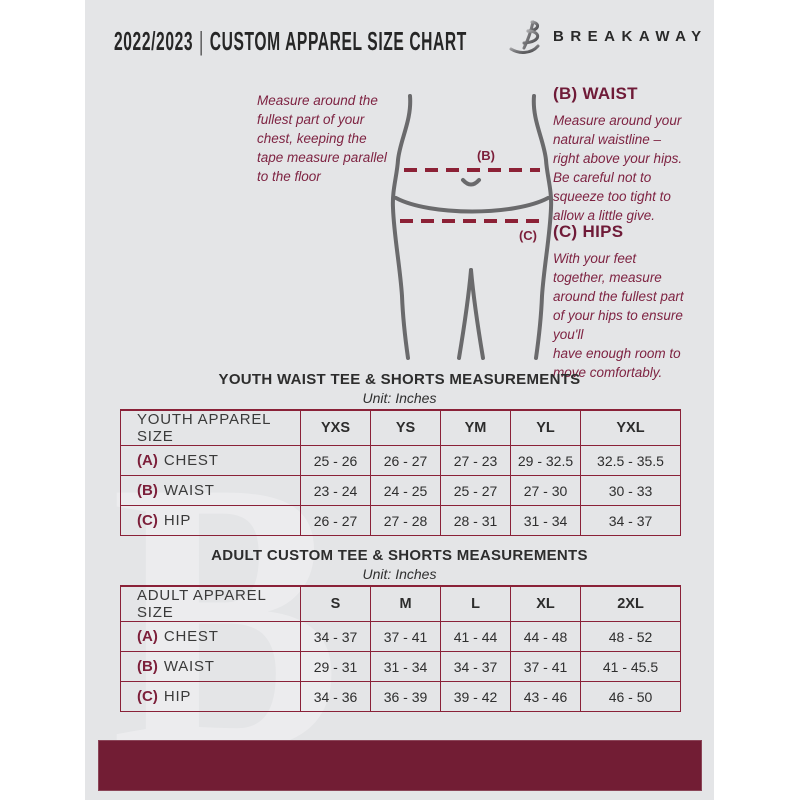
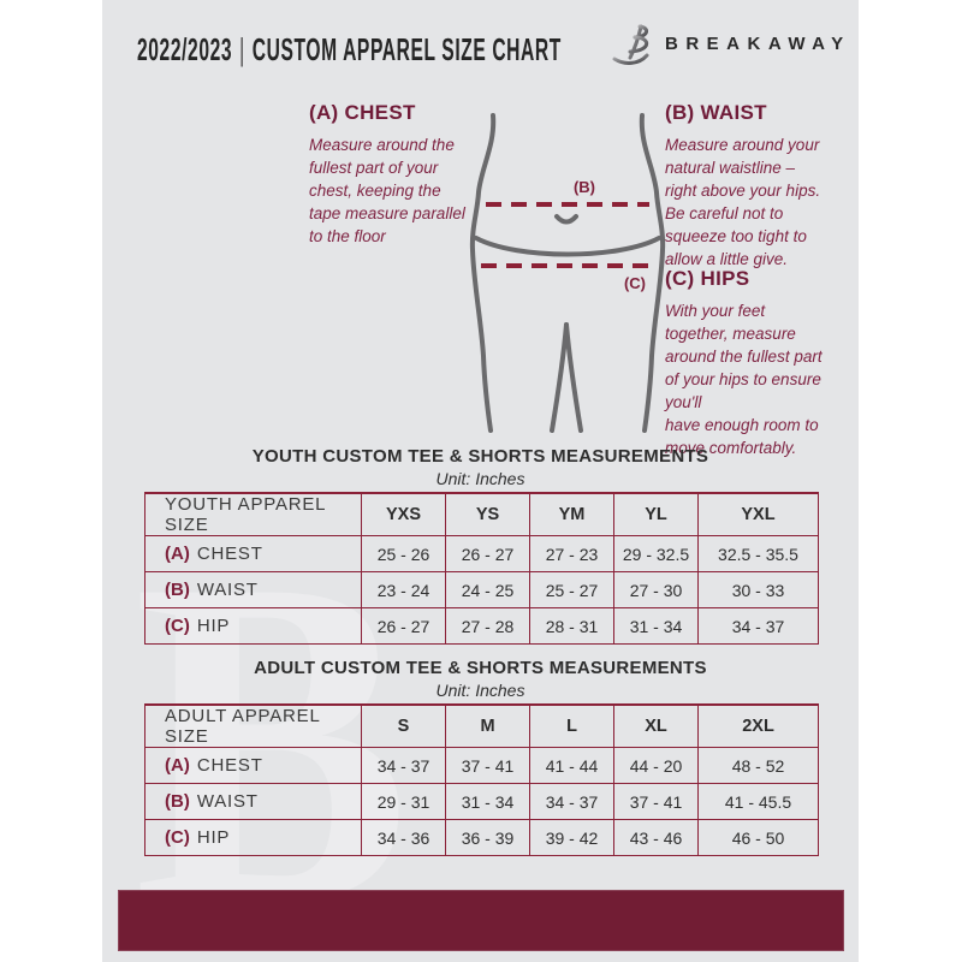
  B
  2022/2023 | CUSTOM APPAREL SIZE CHART
  BREAKAWAY
  (B)
  (C)
+ (A) CHEST
  Measure around the
  fullest part of your
  chest, keeping the
  tape measure parallel
  to the floor
  (B) WAIST
  Measure around your
  natural waistline –
  right above your hips.
  Be careful not to
  squeeze too tight to
  allow a little give.
  (C) HIPS
  With your feet
  together, measure
  around the fullest part
  of your hips to ensure
  you'll
  have enough room to
  move comfortably.
- YOUTH WAIST TEE & SHORTS MEASUREMENTS
+ YOUTH CUSTOM TEE & SHORTS MEASUREMENTS
  Unit: Inches
  YOUTH APPAREL SIZE	YXS	YS	YM	YL	YXL
  (A) CHEST	25 - 26	26 - 27	27 - 23	29 - 32.5	32.5 - 35.5
  (B) WAIST	23 - 24	24 - 25	25 - 27	27 - 30	30 - 33
  (C) HIP	26 - 27	27 - 28	28 - 31	31 - 34	34 - 37
  ADULT CUSTOM TEE & SHORTS MEASUREMENTS
  Unit: Inches
  ADULT APPAREL SIZE	S	M	L	XL	2XL
- (A) CHEST	34 - 37	37 - 41	41 - 44	44 - 48	48 - 52
+ (A) CHEST	34 - 37	37 - 41	41 - 44	44 - 20	48 - 52
  (B) WAIST	29 - 31	31 - 34	34 - 37	37 - 41	41 - 45.5
  (C) HIP	34 - 36	36 - 39	39 - 42	43 - 46	46 - 50
